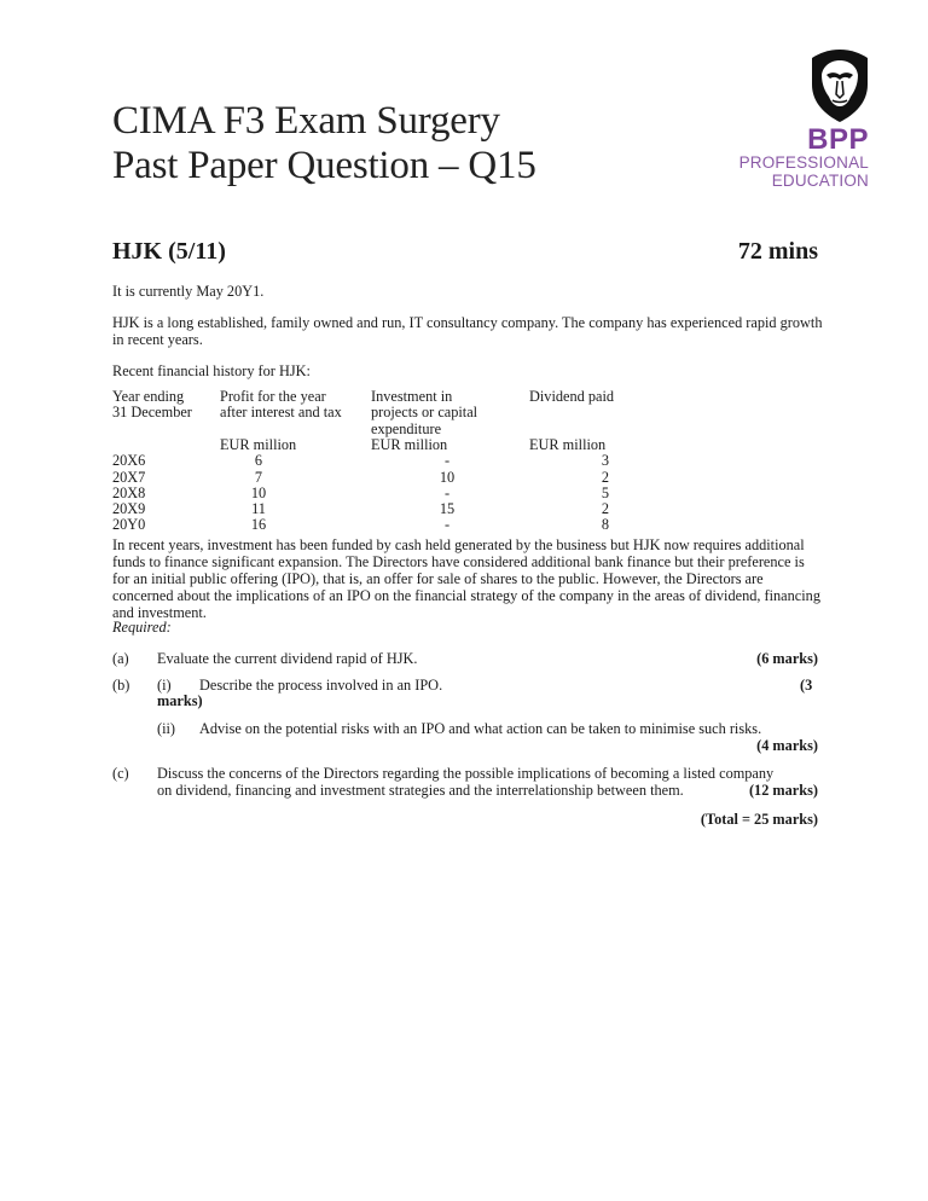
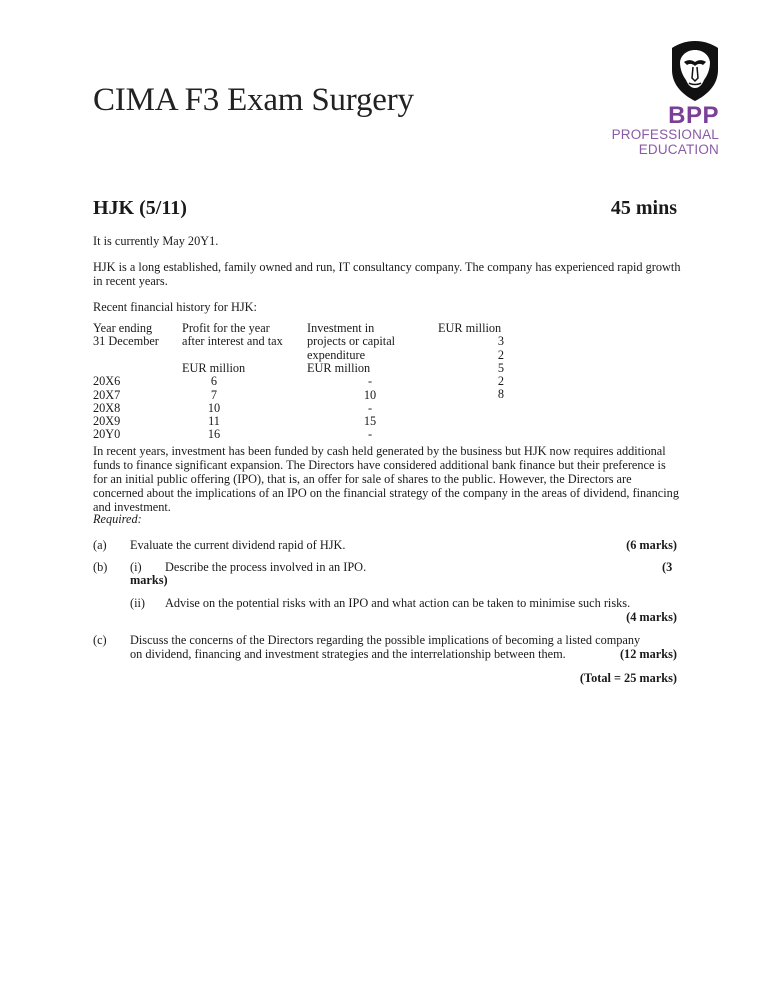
  CIMA F3 Exam Surgery
- Past Paper Question – Q15
  BPP
  PROFESSIONAL
  EDUCATION
  HJK (5/11)
- 72 mins
+ 45 mins
  It is currently May 20Y1.
  HJK is a long established, family owned and run, IT consultancy company. The company has experienced rapid growth in recent years.
  Recent financial history for HJK:
  Year ending
  31 December
  20X6
  20X7
  20X8
  20X9
  20Y0
  Profit for the year
  after interest and tax
  EUR million
  6
  7
  10
  11
  16
  Investment in
  projects or capital
  expenditure
  EUR million
  -
  10
  -
  15
  -
- Dividend paid
  EUR million
  3
  2
  5
  2
  8
  In recent years, investment has been funded by cash held generated by the business but HJK now requires additional funds to finance significant expansion. The Directors have considered additional bank finance but their preference is for an initial public offering (IPO), that is, an offer for sale of shares to the public. However, the Directors are concerned about the implications of an IPO on the financial strategy of the company in the areas of dividend, financing and investment.
  Required:
  (a)
  Evaluate the current dividend rapid of HJK.
  (6 marks)
  (b)
  (i)
  Describe the process involved in an IPO.
  (3
  marks)
  (ii)
  Advise on the potential risks with an IPO and what action can be taken to minimise such risks.
  (4 marks)
  (c)
  Discuss the concerns of the Directors regarding the possible implications of becoming a listed company
  on dividend, financing and investment strategies and the interrelationship between them.
  (12 marks)
  (Total = 25 marks)
